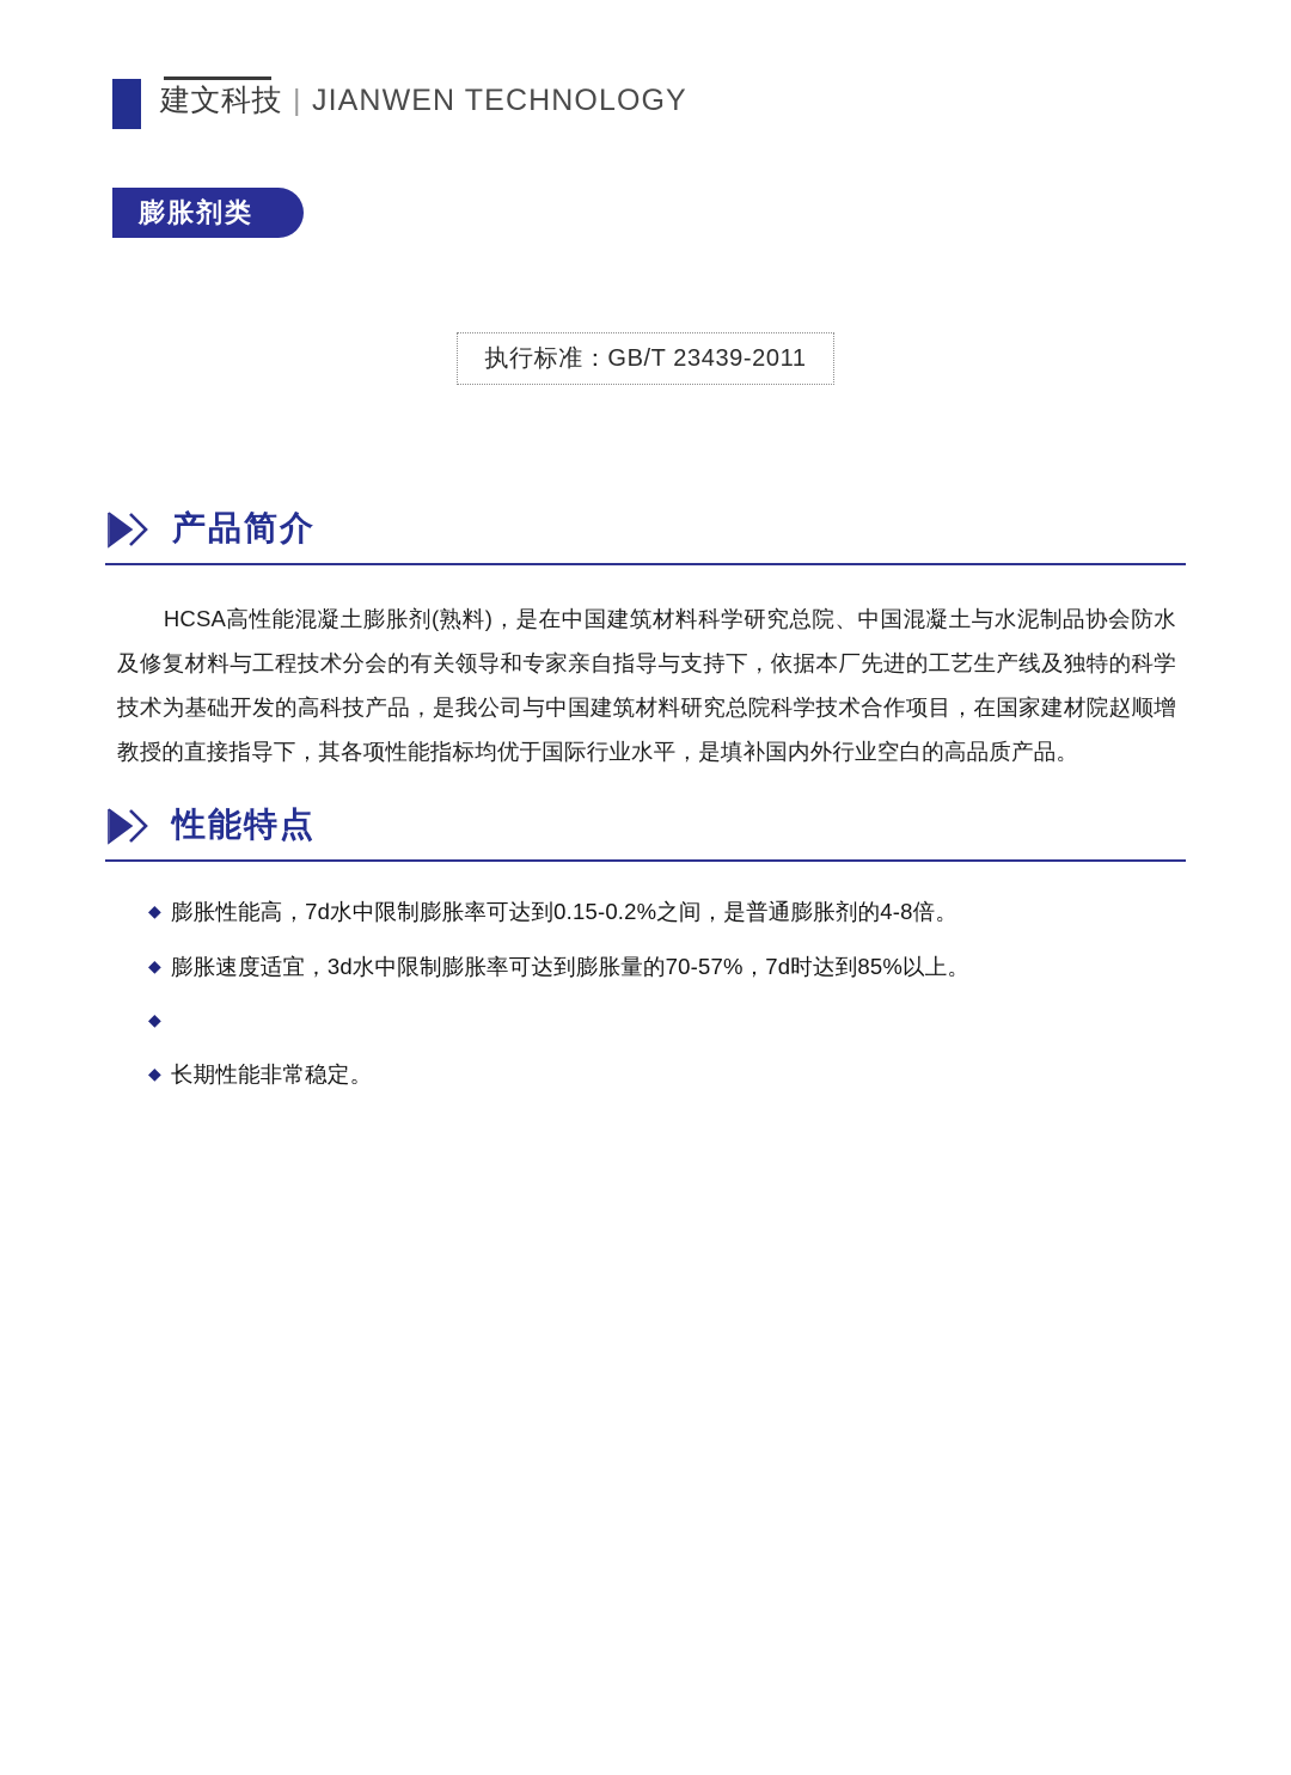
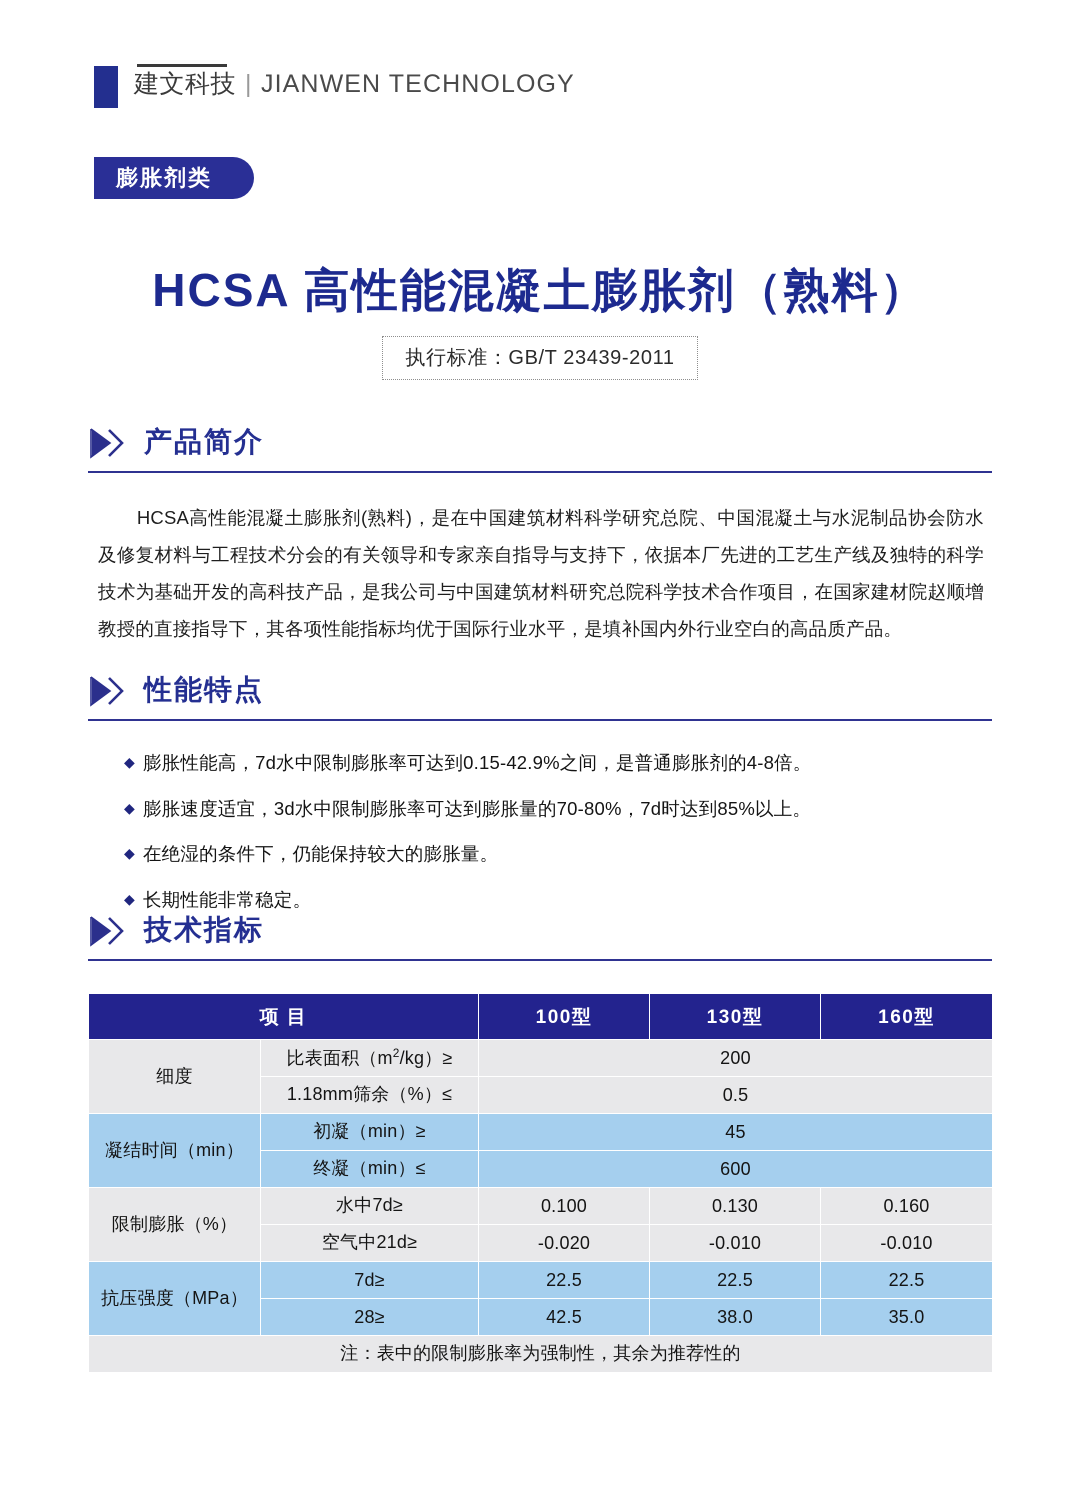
  建文科技 | JIANWEN TECHNOLOGY
  膨胀剂类
+ HCSA 高性能混凝土膨胀剂（熟料）
  执行标准：GB/T 23439-2011
  产品简介
  HCSA高性能混凝土膨胀剂(熟料)，是在中国建筑材料科学研究总院、中国混凝土与水泥制品协会防水及修复材料与工程技术分会的有关领导和专家亲自指导与支持下，依据本厂先进的工艺生产线及独特的科学技术为基础开发的高科技产品，是我公司与中国建筑材料研究总院科学技术合作项目，在国家建材院赵顺增教授的直接指导下，其各项性能指标均优于国际行业水平，是填补国内外行业空白的高品质产品。
  性能特点
  ◆
- 膨胀性能高，7d水中限制膨胀率可达到0.15-0.2%之间，是普通膨胀剂的4-8倍。
+ 膨胀性能高，7d水中限制膨胀率可达到0.15-42.9%之间，是普通膨胀剂的4-8倍。
  ◆
- 膨胀速度适宜，3d水中限制膨胀率可达到膨胀量的70-57%，7d时达到85%以上。
+ 膨胀速度适宜，3d水中限制膨胀率可达到膨胀量的70-80%，7d时达到85%以上。
  ◆
+ 在绝湿的条件下，仍能保持较大的膨胀量。
  ◆
  长期性能非常稳定。
+ 技术指标
+ 项 目	100型	130型	160型
+ 细度	比表面积（m2/kg）≥	200
+ 1.18mm筛余（%）≤	0.5
+ 凝结时间（min）	初凝（min）≥	45
+ 终凝（min）≤	600
+ 限制膨胀（%）	水中7d≥	0.100	0.130	0.160
+ 空气中21d≥	-0.020	-0.010	-0.010
+ 抗压强度（MPa）	7d≥	22.5	22.5	22.5
+ 28≥	42.5	38.0	35.0
+ 注：表中的限制膨胀率为强制性，其余为推荐性的
